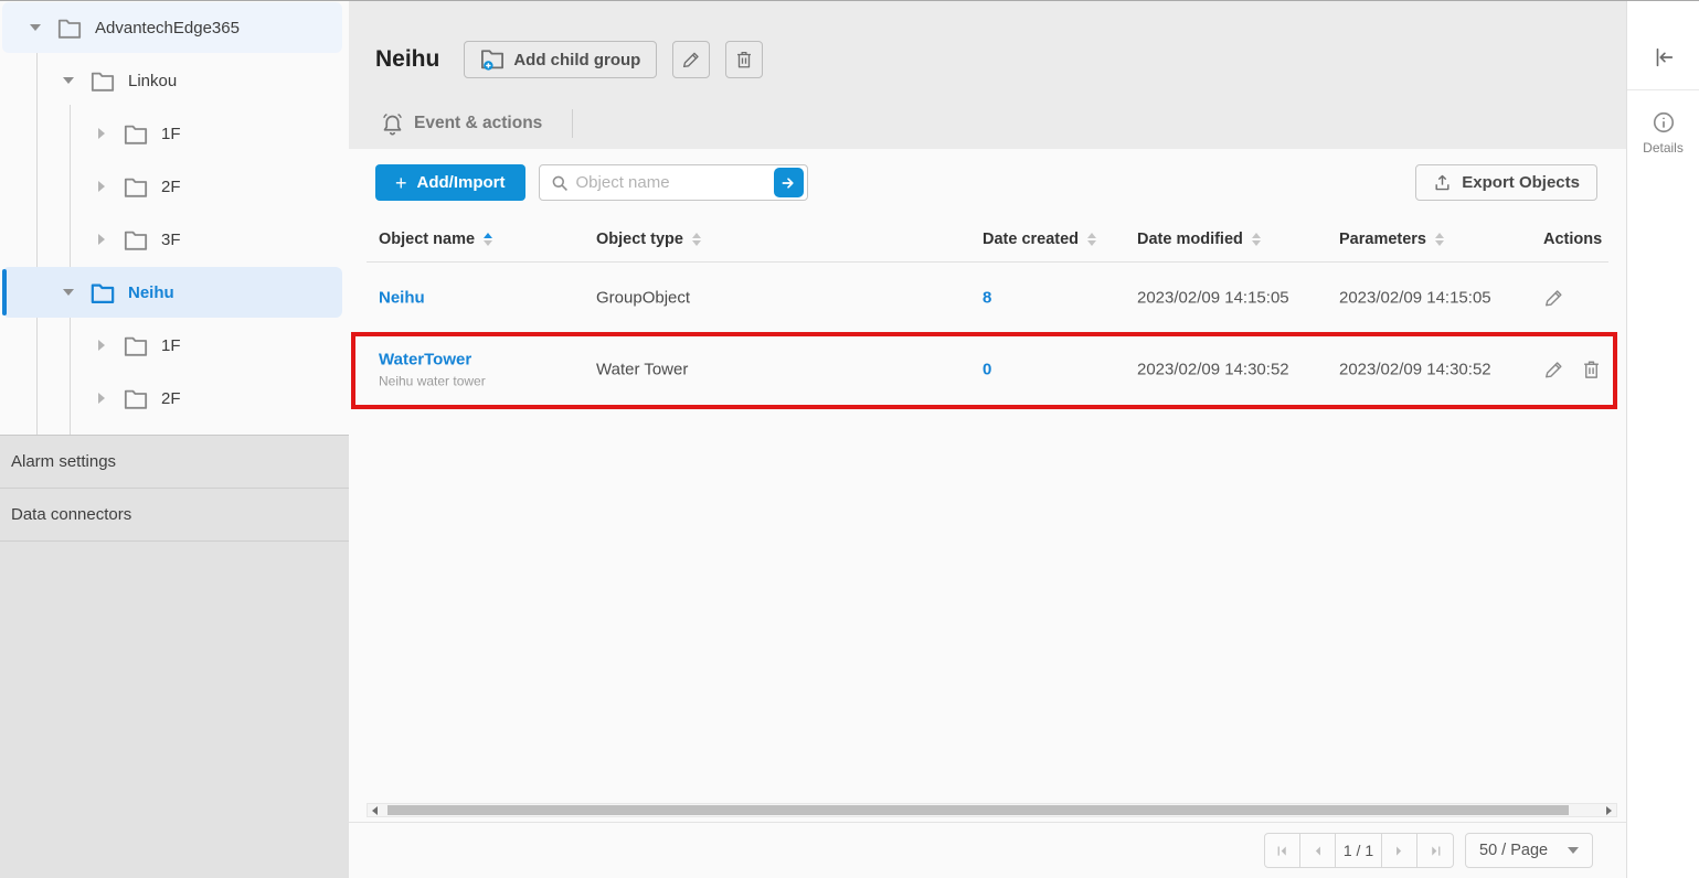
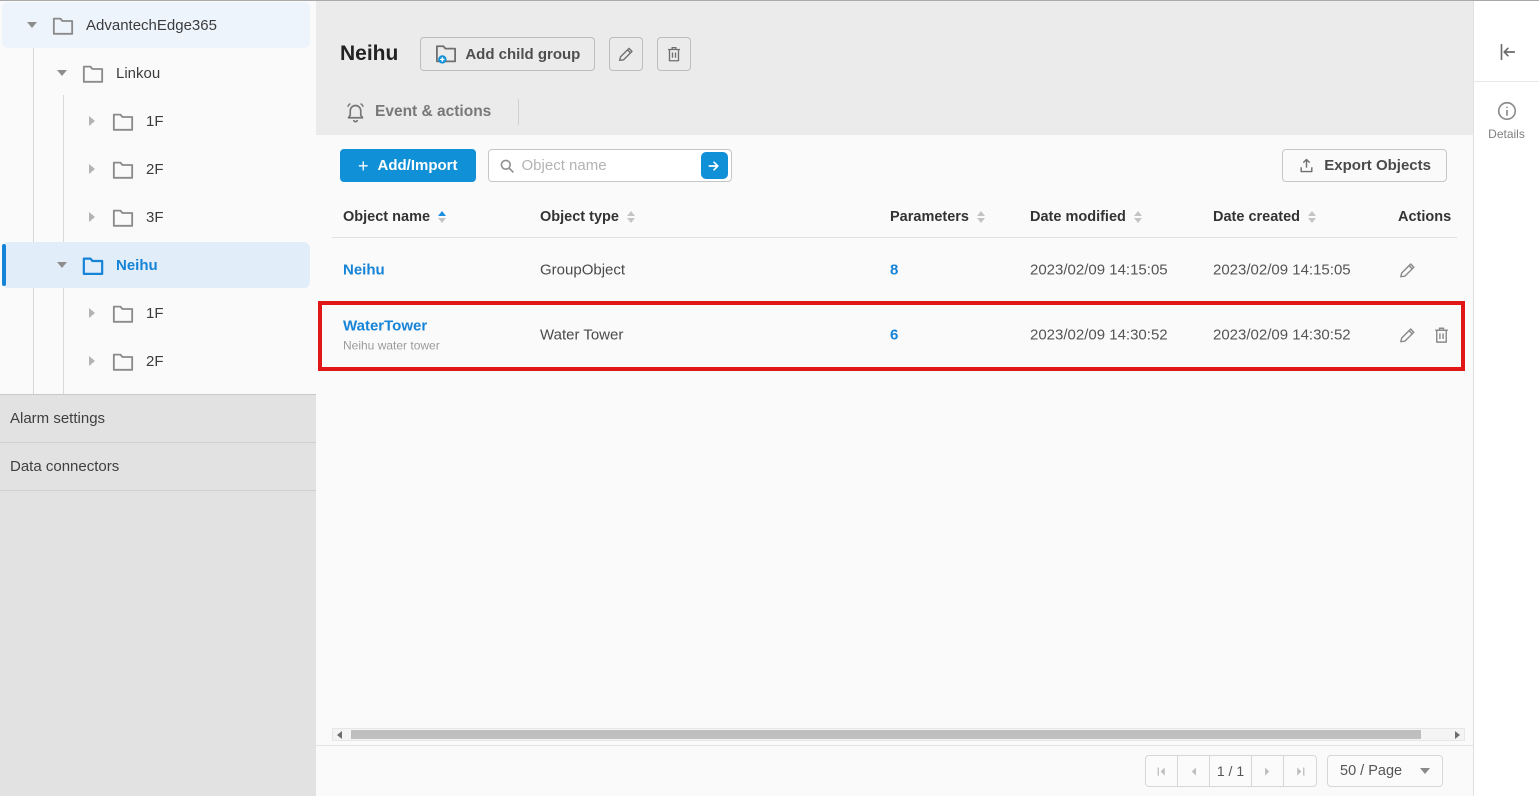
  AdvantechEdge365
  Linkou
  1F
  2F
  3F
  Neihu
  1F
  2F
  Alarm settings
  Data connectors
  Neihu
  Add child group
  Event & actions
  +
  Add/Import
  Object name
  Export Objects
  Object name
  Object type
- Date created
+ Parameters
  Date modified
- Parameters
+ Date created
  Actions
  Neihu
  GroupObject
  8
  2023/02/09 14:15:05
  2023/02/09 14:15:05
  WaterTower
  Neihu water tower
  Water Tower
- 0
+ 6
  2023/02/09 14:30:52
  2023/02/09 14:30:52
  1 / 1
  50 / Page
  Details
